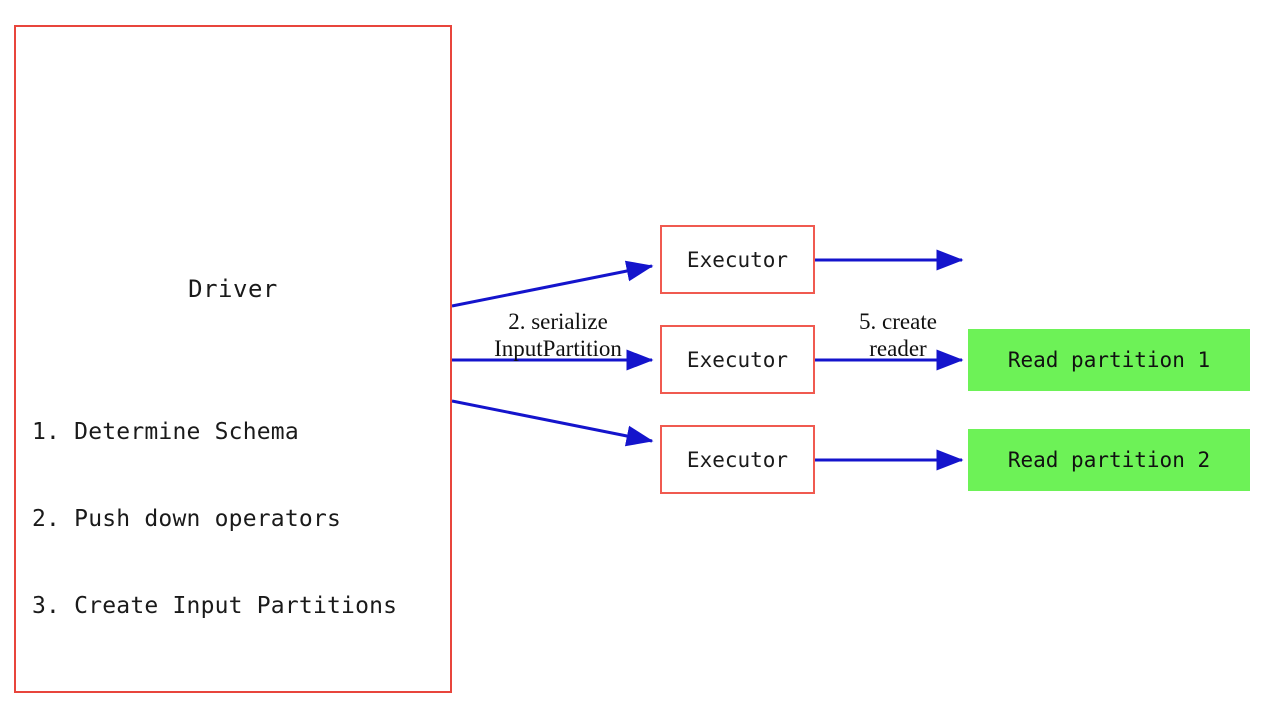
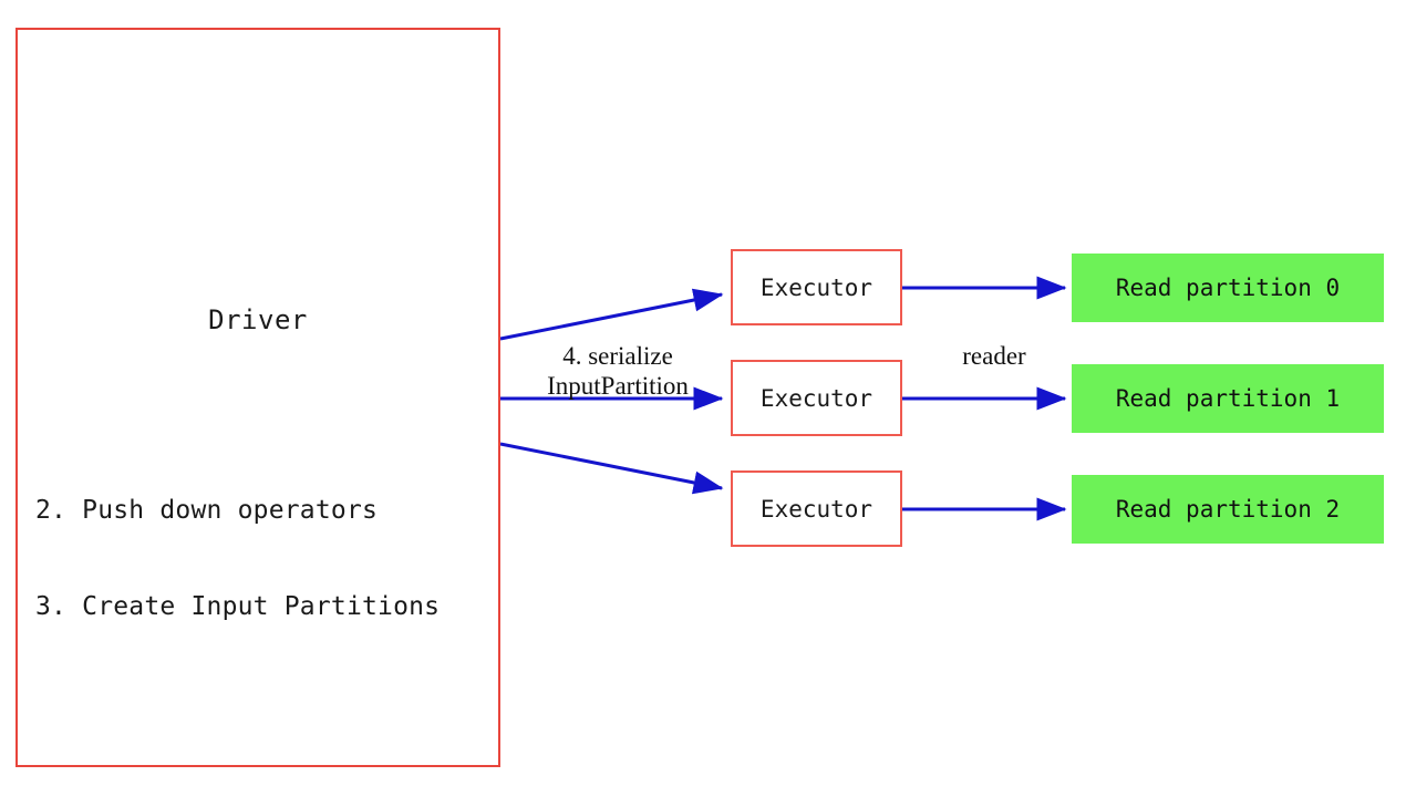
  Driver
- 1. Determine Schema
  2. Push down operators
  3. Create Input Partitions
  Executor
  Executor
  Executor
+ Read partition 0
  Read partition 1
  Read partition 2
- 2. serialize
+ 4. serialize
  InputPartition
- 5. create
  reader
